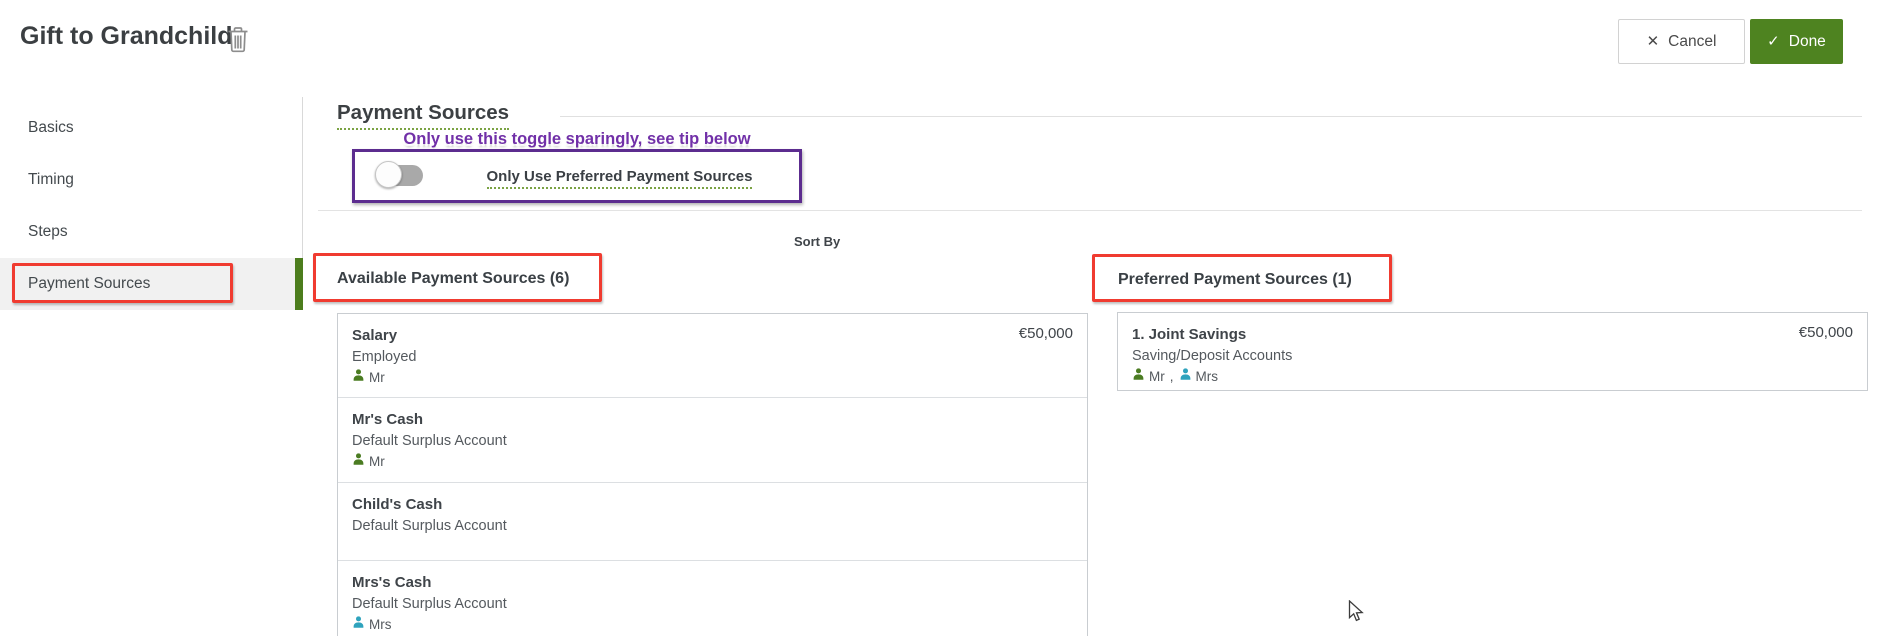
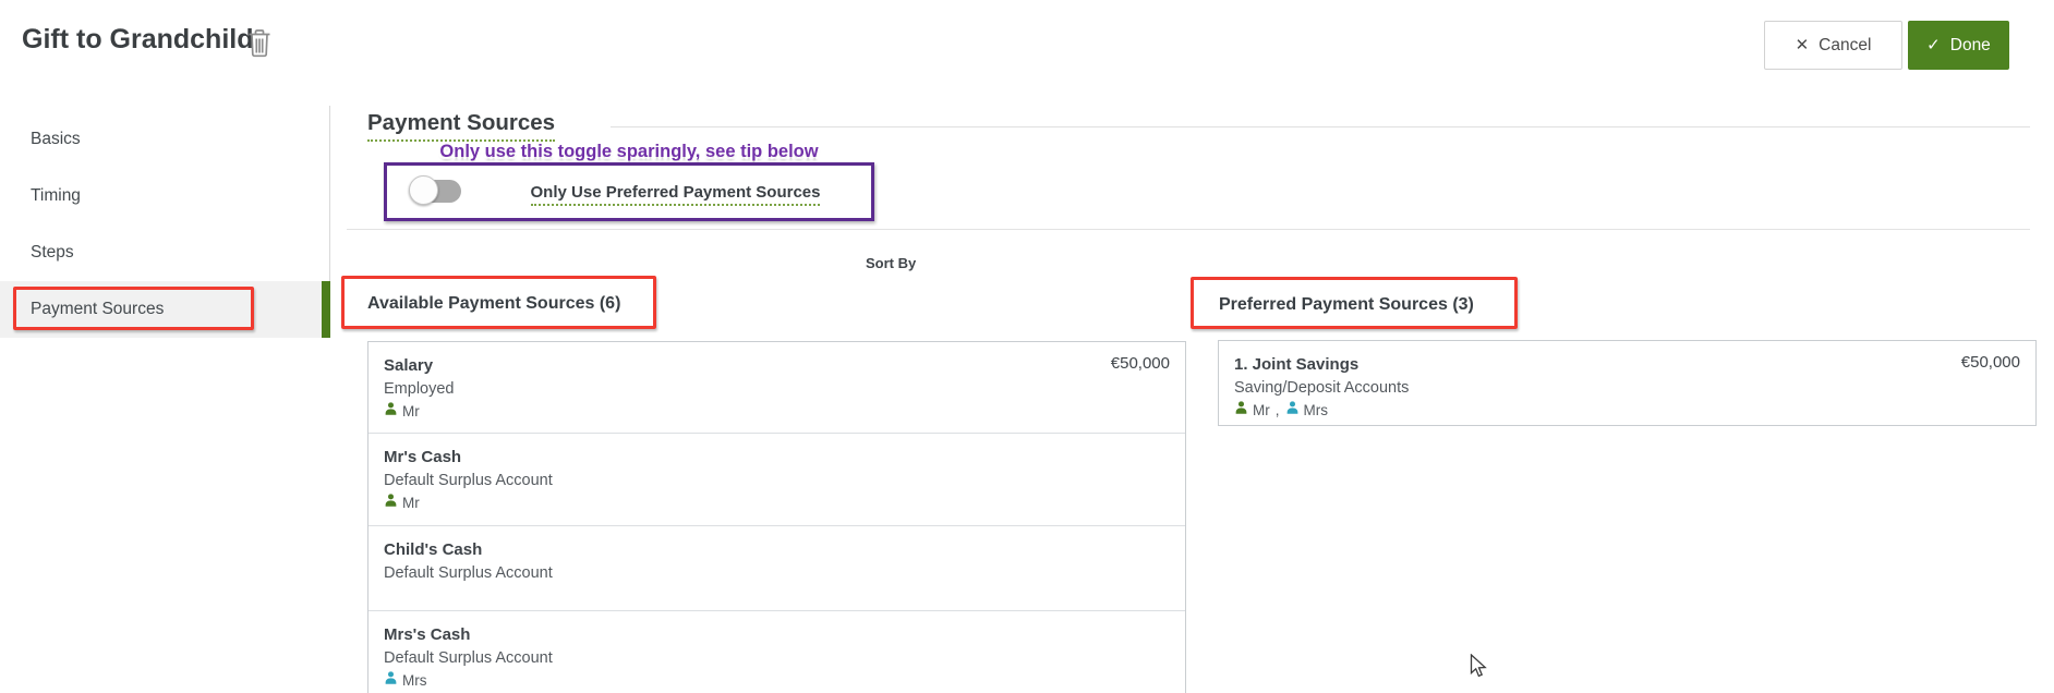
  Gift to Grandchild
  ✕
  Cancel
  ✓
  Done
  Basics
  Timing
  Steps
  Payment Sources
  Payment Sources
  Only use this toggle sparingly, see tip below
  Only Use Preferred Payment Sources
  Sort By
  Available Payment Sources (6)
- Preferred Payment Sources (1)
+ Preferred Payment Sources (3)
  Salary
  Employed
  Mr
  €50,000
  Mr's Cash
  Default Surplus Account
  Mr
  Child's Cash
  Default Surplus Account
  Mrs's Cash
  Default Surplus Account
  Mrs
  1. Joint Savings
  Saving/Deposit Accounts
  Mr
  ,
  Mrs
  €50,000
